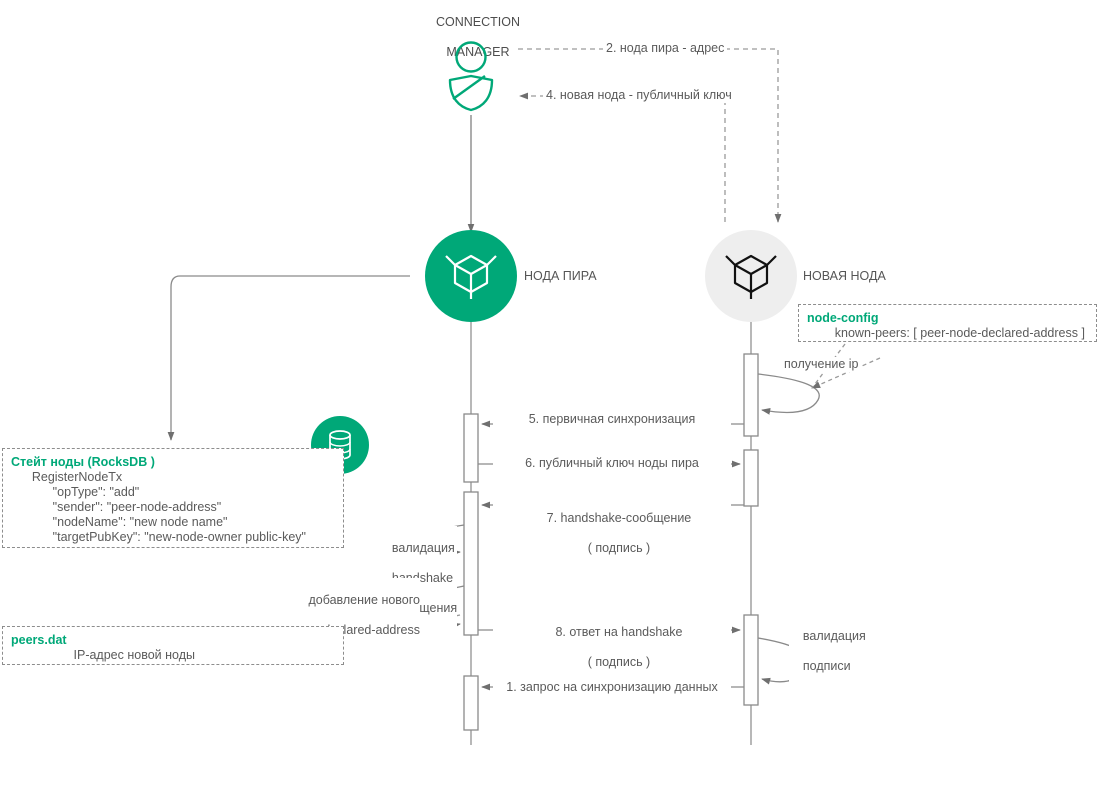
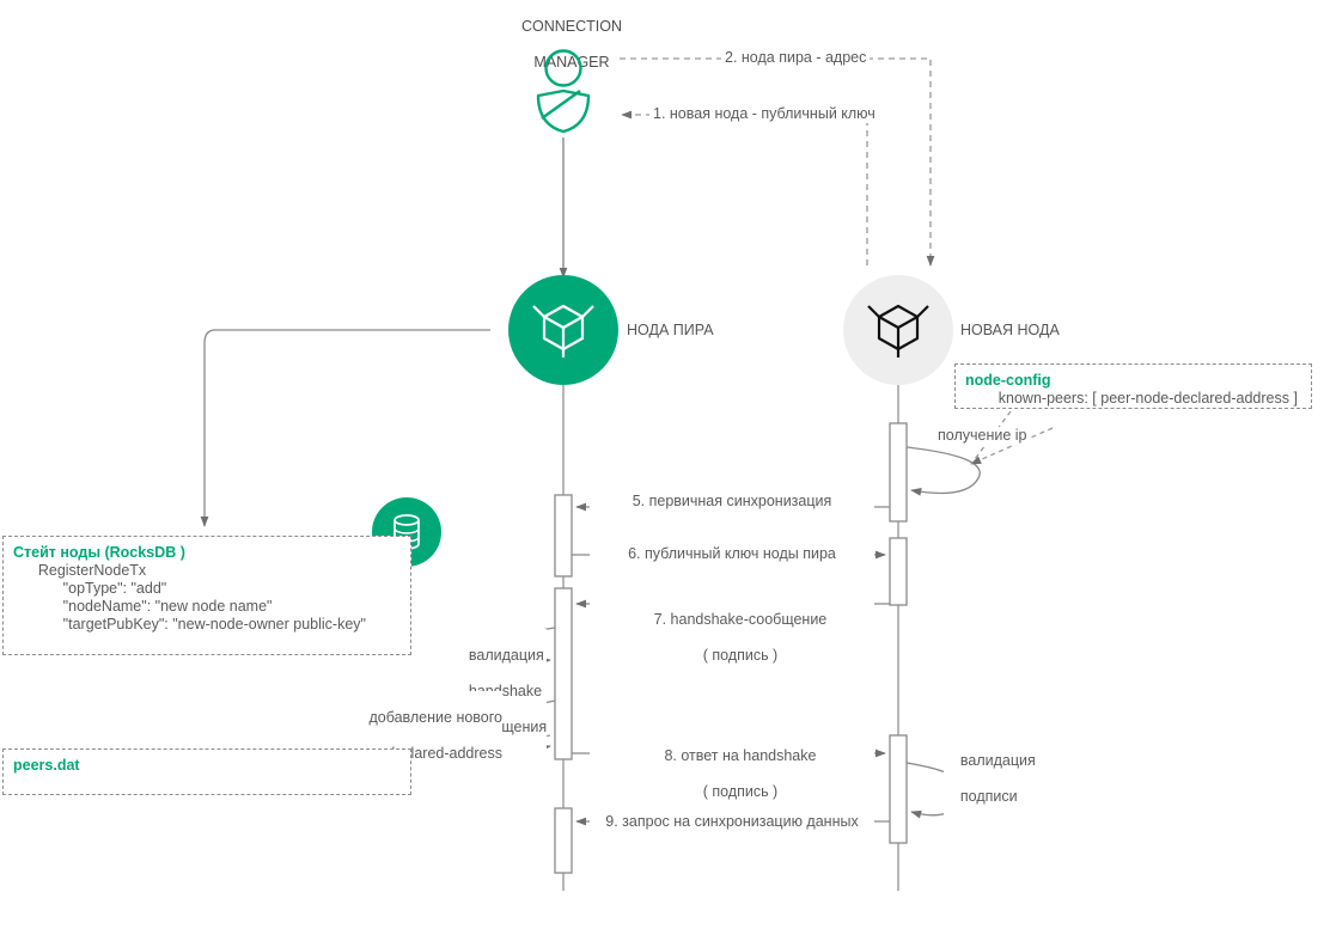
  CONNECTION
  MANAGER
  НОДА ПИРА
  НОВАЯ НОДА
  2. нода пира - адрес
- 4. новая нода - публичный ключ
+ 1. новая нода - публичный ключ
  5. первичная синхронизация
  6. публичный ключ ноды пира
  7. handshake-сообщение
  ( подпись )
  8. ответ на handshake
  ( подпись )
- 1. запрос на синхронизацию данных
+ 9. запрос на синхронизацию данных
  получение ip
  валидация
  добавление нового
  lared-address
  валидация
  подписи
  node-config
  known-peers: [ peer-node-declared-address ]
  Стейт ноды (RocksDB )
  RegisterNodeTx
  "opType": "add"
- "sender": "peer-node-address"
  "nodeName": "new node name"
  "targetPubKey": "new-node-owner public-key"
  peers.dat
- IP-адрес новой ноды
